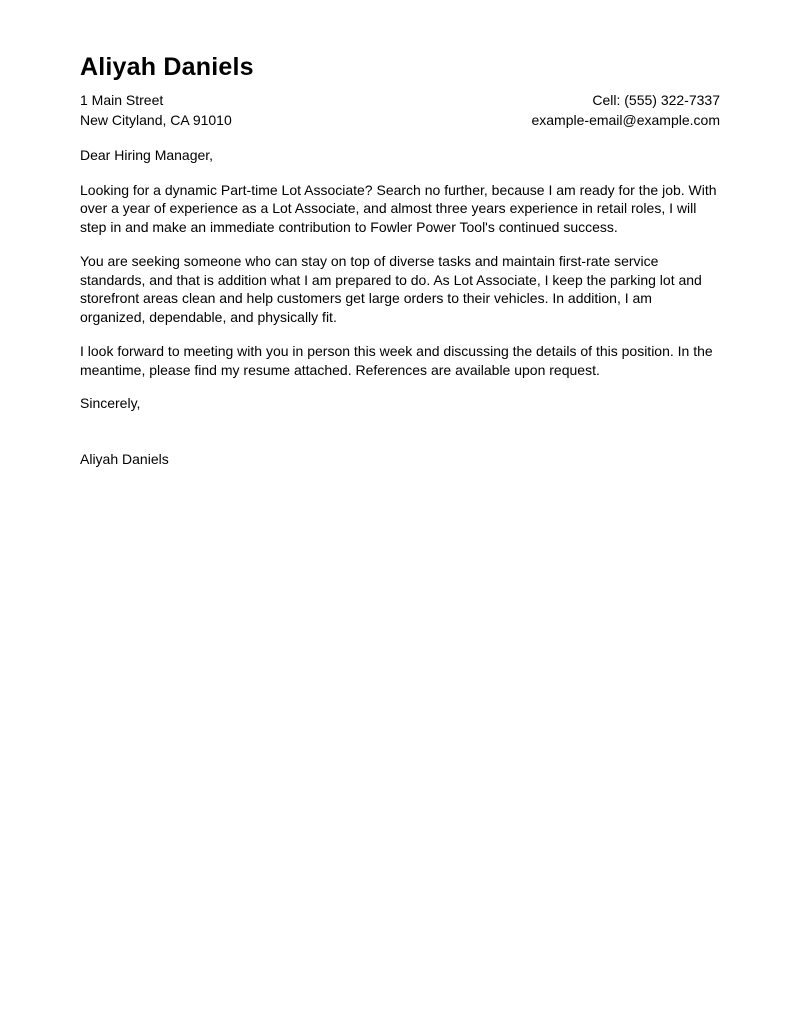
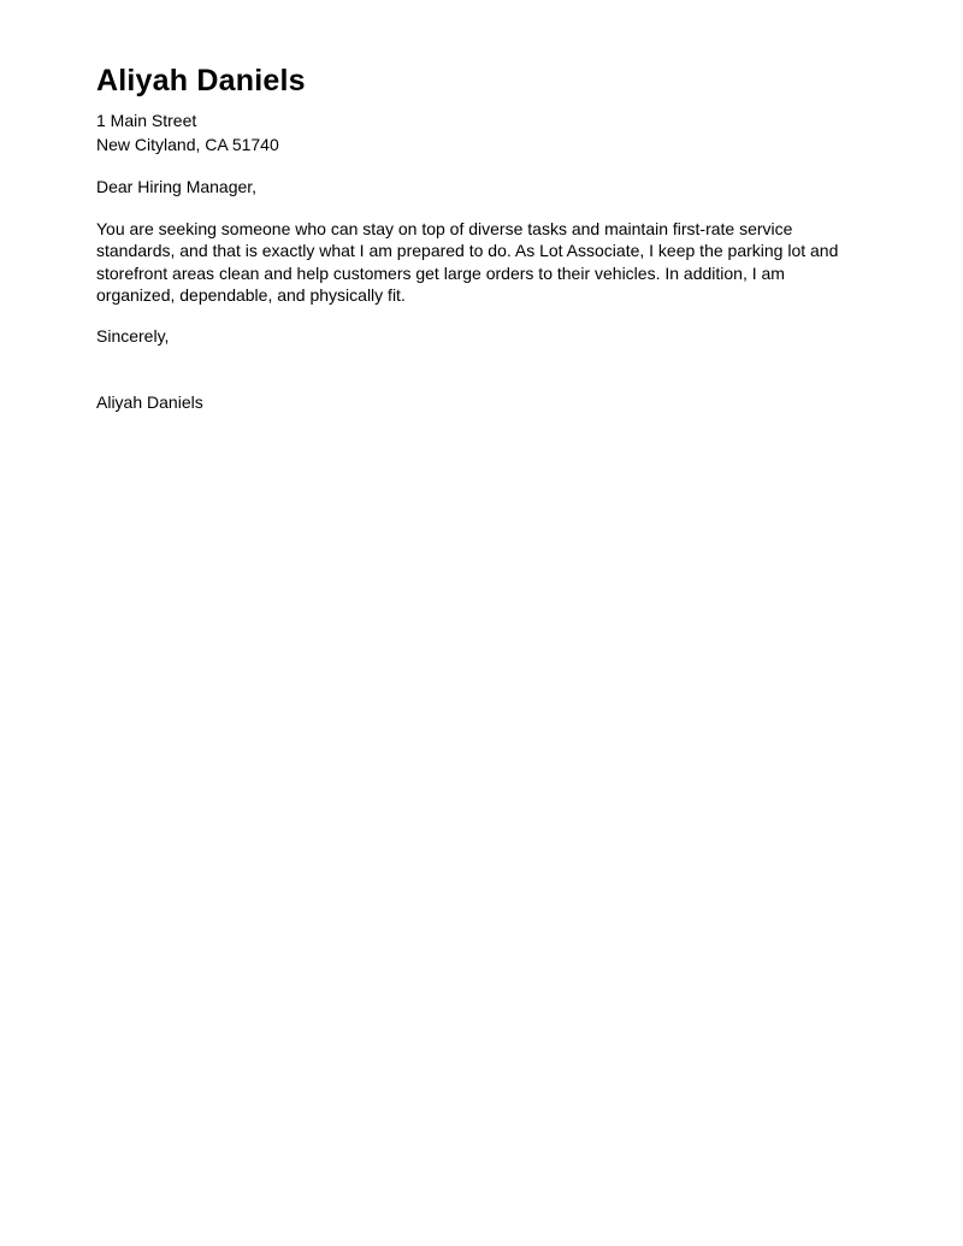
  Aliyah Daniels
  1 Main Street
- New Cityland, CA 91010
+ New Cityland, CA 51740
- Cell: (555) 322-7337
- example-email@example.com
  Dear Hiring Manager,
- Looking for a dynamic Part-time Lot Associate? Search no further, because I am ready for the job. With over a year of experience as a Lot Associate, and almost three years experience in retail roles, I will step in and make an immediate contribution to Fowler Power Tool's continued success.
- You are seeking someone who can stay on top of diverse tasks and maintain first-rate service standards, and that is addition what I am prepared to do. As Lot Associate, I keep the parking lot and storefront areas clean and help customers get large orders to their vehicles. In addition, I am organized, dependable, and physically fit.
+ You are seeking someone who can stay on top of diverse tasks and maintain first-rate service standards, and that is exactly what I am prepared to do. As Lot Associate, I keep the parking lot and storefront areas clean and help customers get large orders to their vehicles. In addition, I am organized, dependable, and physically fit.
- I look forward to meeting with you in person this week and discussing the details of this position. In the meantime, please find my resume attached. References are available upon request.
  Sincerely,
  Aliyah Daniels
